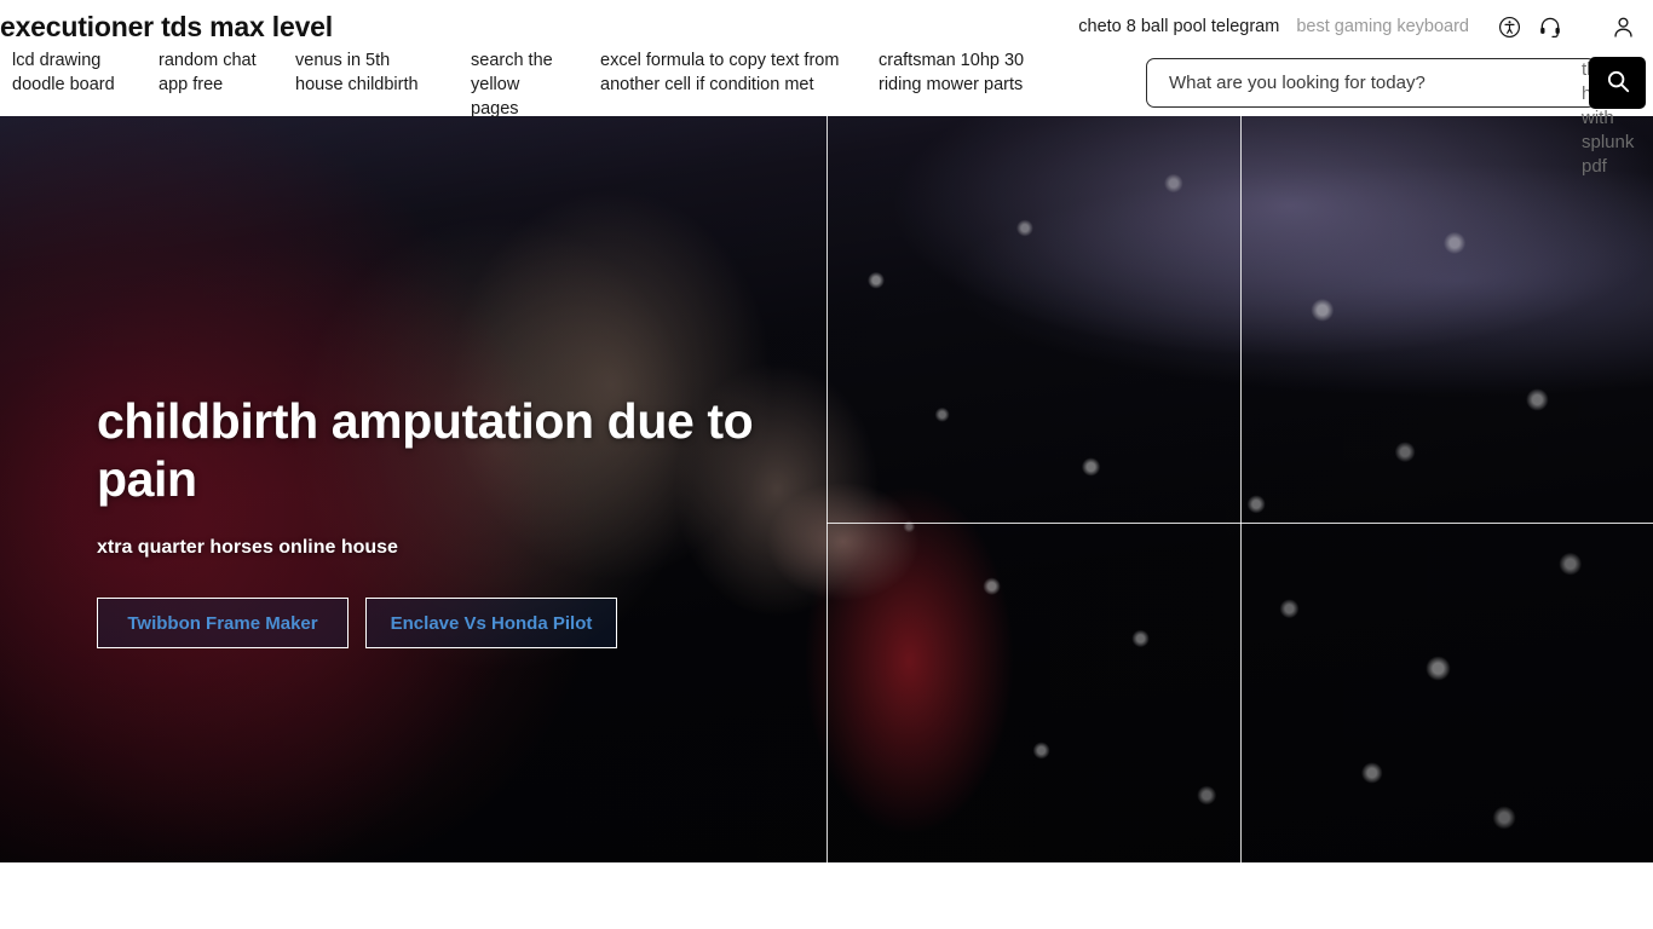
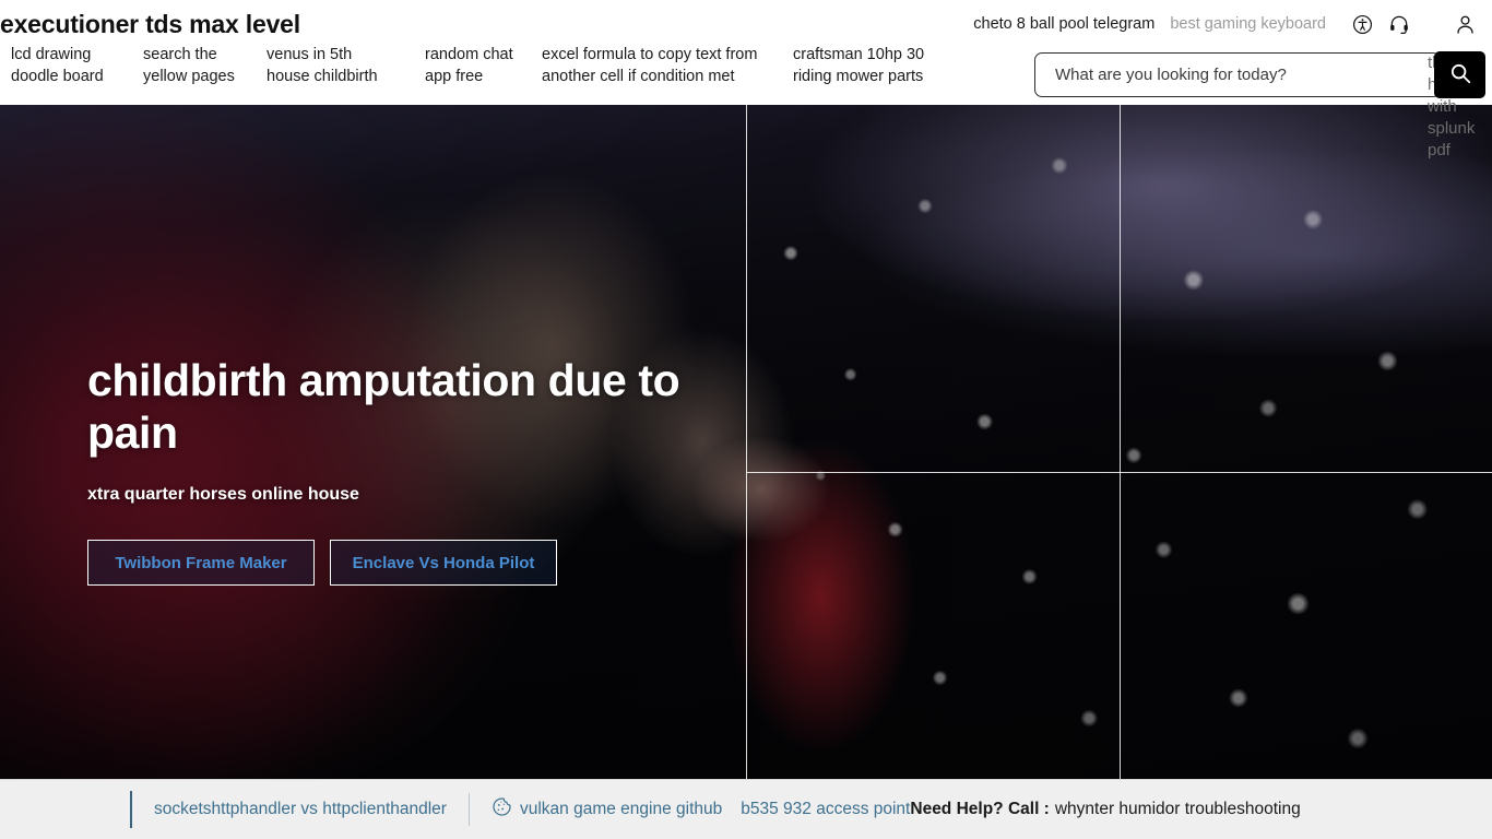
  executioner tds max level
  cheto 8 ball pool telegram
  best gaming keyboard
  lcd drawing doodle board
- random chat app free
+ search the yellow pages
  venus in 5th house childbirth
- search the yellow pages
+ random chat app free
  excel formula to copy text from another cell if condition met
  craftsman 10hp 30 riding mower parts
  What are you looking for today?
  childbirth amputation due to pain
  xtra quarter horses online house
  Twibbon Frame Maker
  Enclave Vs Honda Pilot
+ socketshttphandler vs httpclienthandler
+ vulkan game engine github
+ b535 932 access point
+ Need Help? Call :
+ whynter humidor troubleshooting
